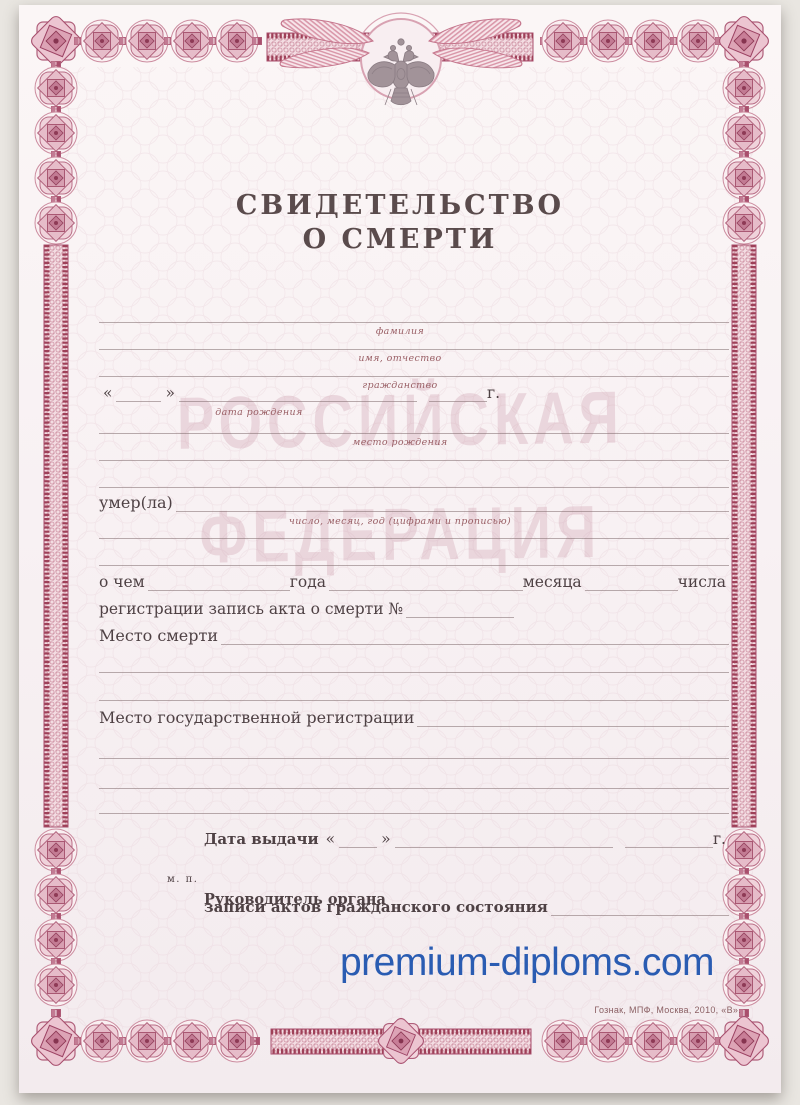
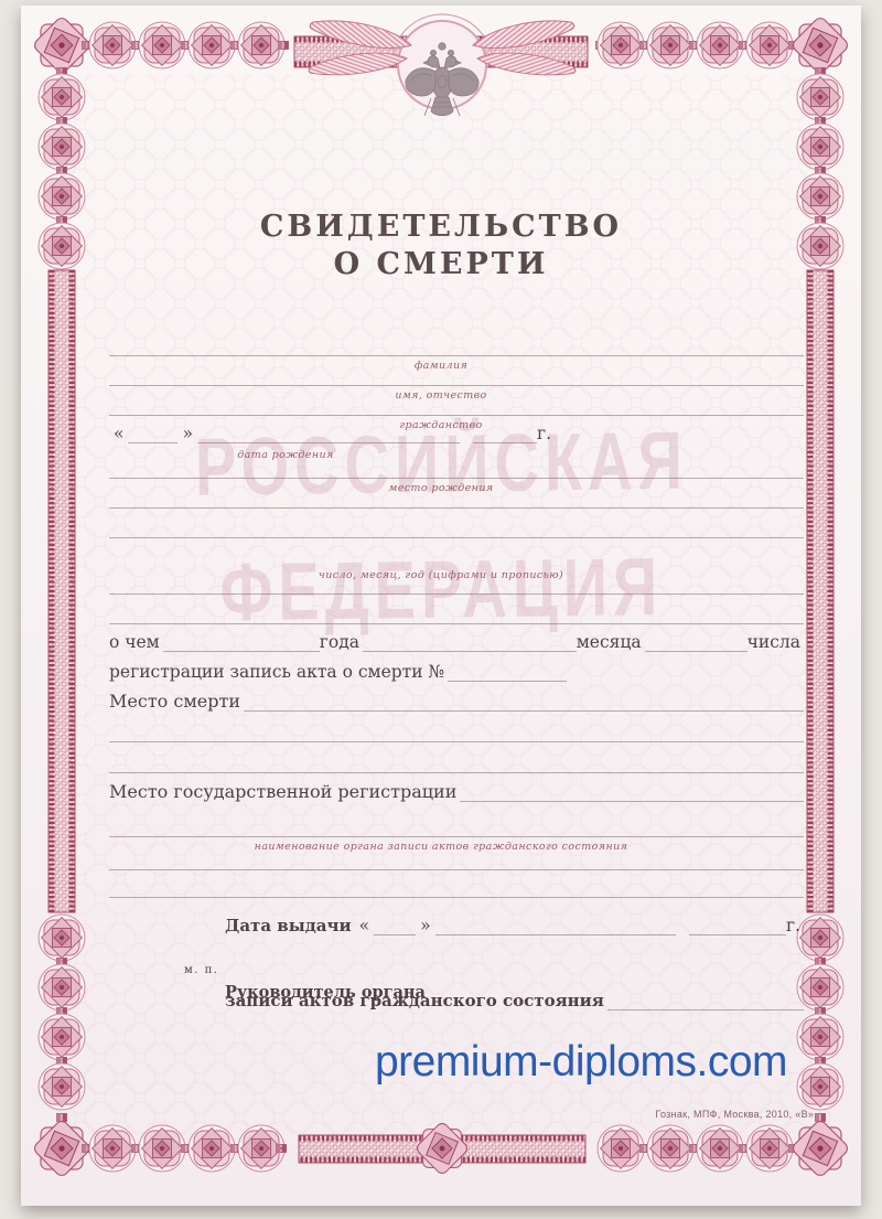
  РОССИЙСКАЯ
  ФЕДЕРАЦИЯ
  СВИДЕТЕЛЬСТВО
  О СМЕРТИ
  фамилия
  имя, отчество
  гражданство
  «
  »
  г.
  дата рождения
  место рождения
- умер(ла)
  число, месяц, год (цифрами и прописью)
  о чем
  года
  месяца
  числа
  регистрации запись акта о смерти №
  Место смерти
  Место государственной регистрации
+ наименование органа записи актов гражданского состояния
  Дата выдачи
  «
  »
  г.
  м. п.
  Руководитель органа
  записи актов гражданского состояния
  premium-diploms.com
  Гознак, МПФ, Москва, 2010, «В».
